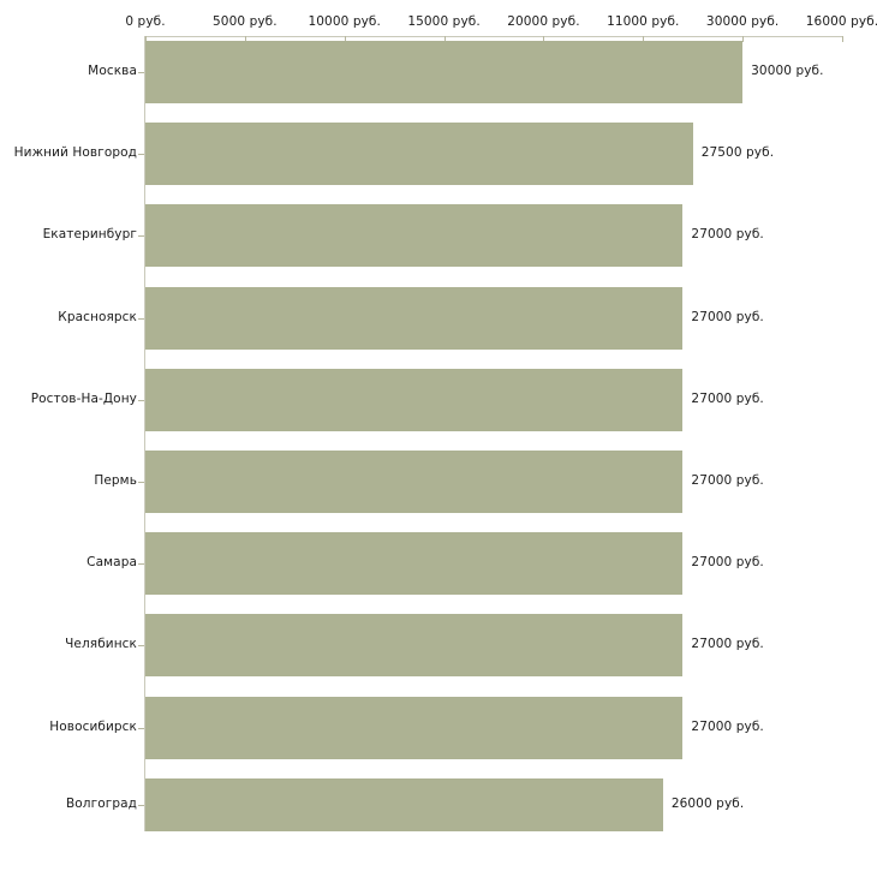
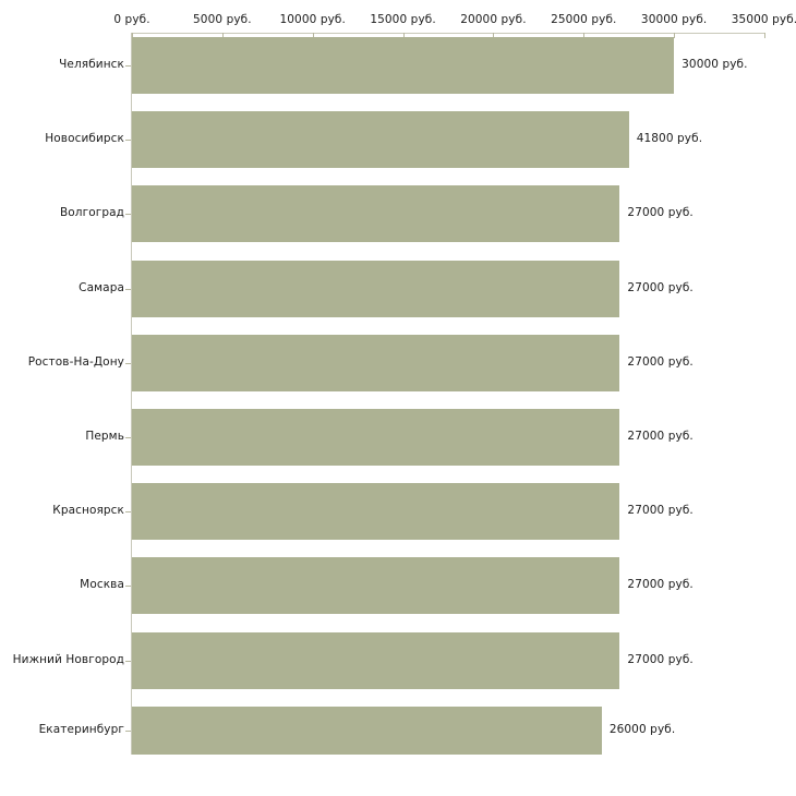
  0 руб.
  5000 руб.
  10000 руб.
  15000 руб.
  20000 руб.
- 11000 руб.
+ 25000 руб.
  30000 руб.
- 16000 руб.
+ 35000 руб.
- Москва
+ Челябинск
- Нижний Новгород
+ Новосибирск
- Екатеринбург
+ Волгоград
- Красноярск
+ Самара
  Ростов-На-Дону
  Пермь
- Самара
+ Красноярск
- Челябинск
+ Москва
- Новосибирск
+ Нижний Новгород
- Волгоград
+ Екатеринбург
  30000 руб.
- 27500 руб.
+ 41800 руб.
  27000 руб.
  27000 руб.
  27000 руб.
  27000 руб.
  27000 руб.
  27000 руб.
  27000 руб.
  26000 руб.
